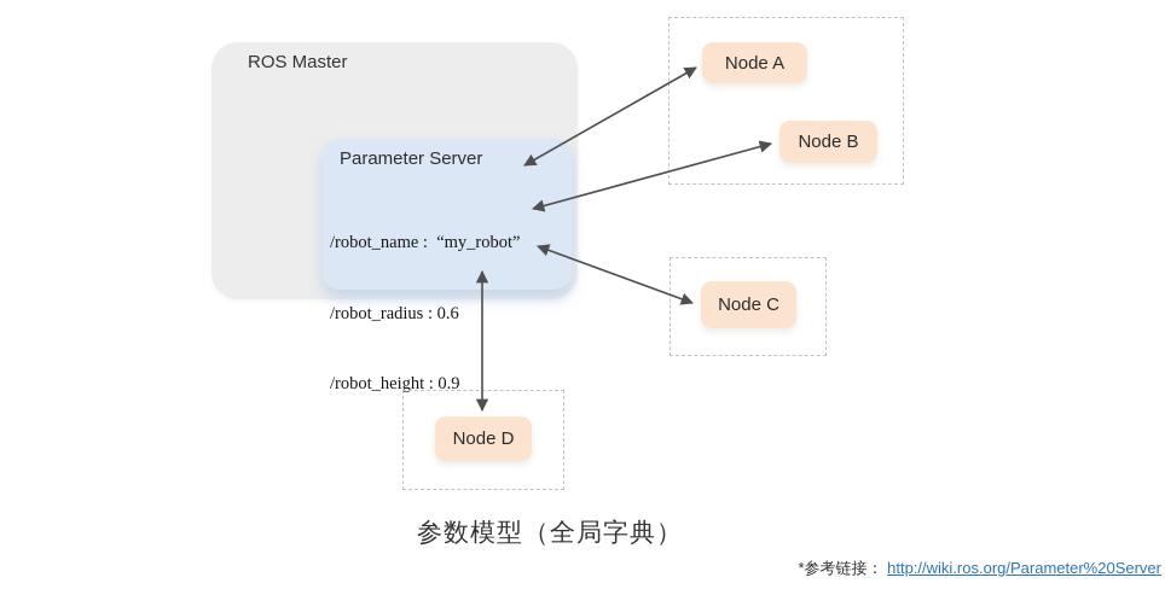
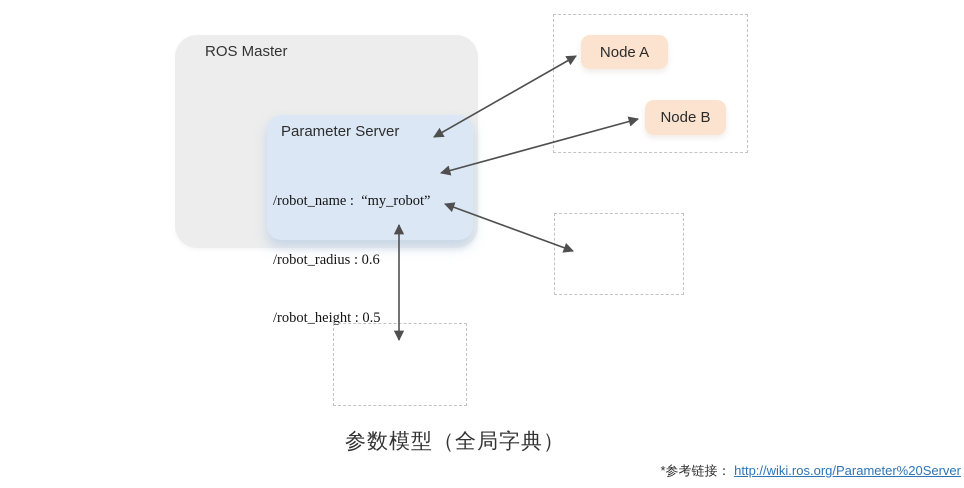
  ROS Master
  Parameter Server
  /robot_name : “my_robot”
  /robot_radius : 0.6
- /robot_height : 0.9
+ /robot_height : 0.5
  Node A
  Node B
- Node C
- Node D
  参数模型（全局字典）
  *参考链接： http://wiki.ros.org/Parameter%20Server
